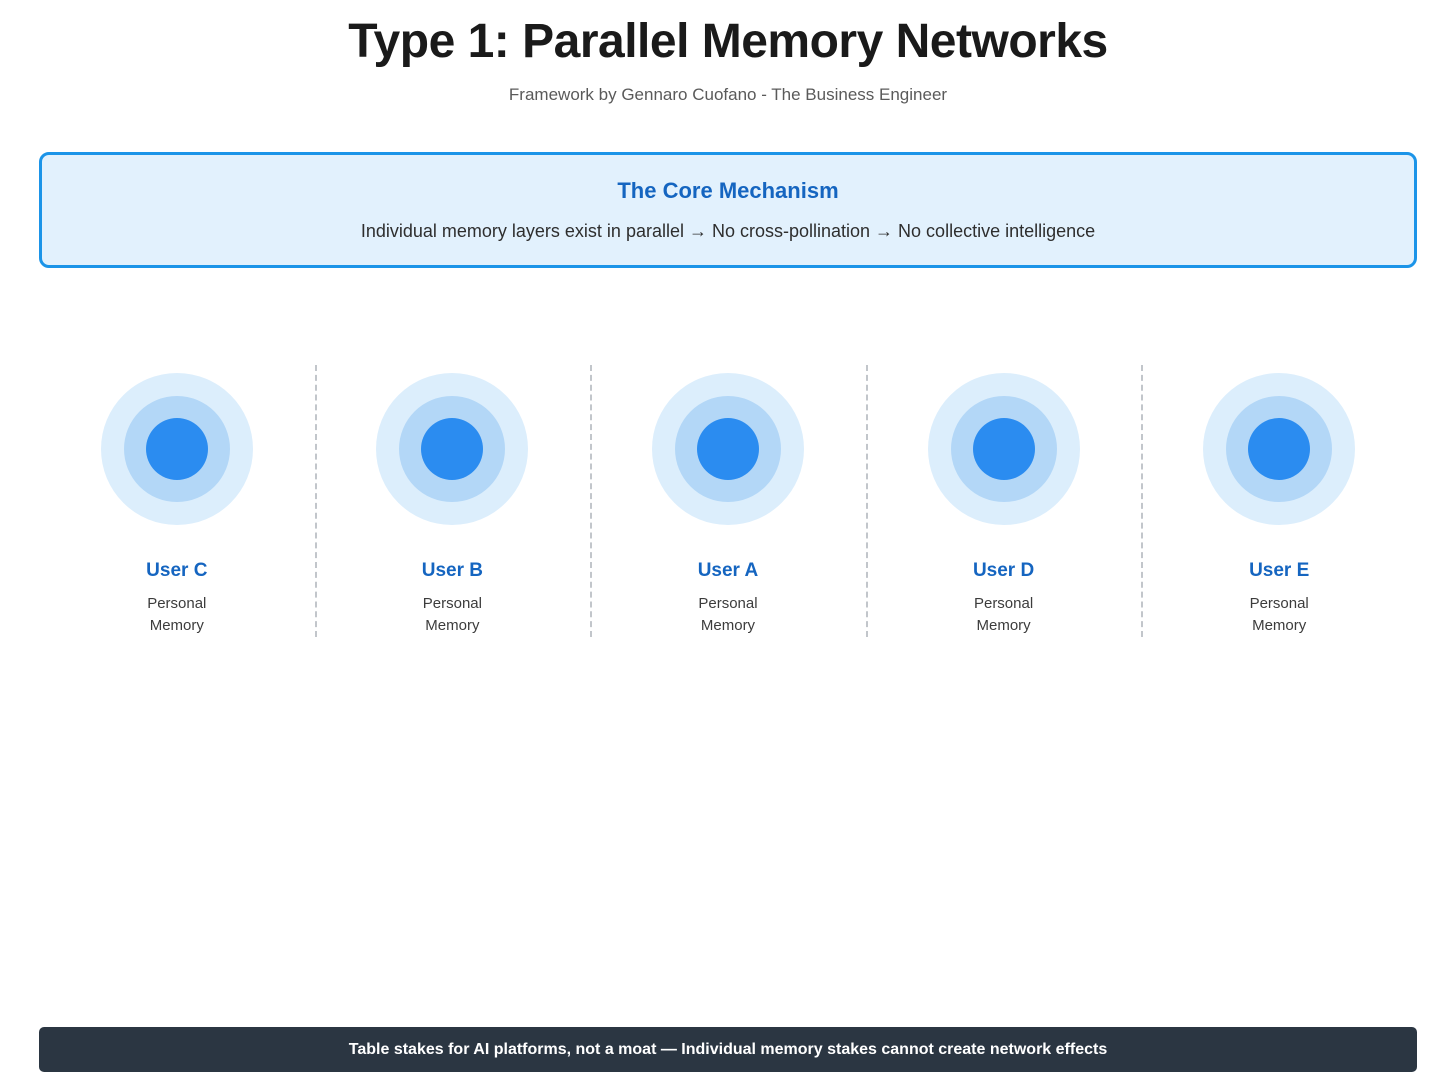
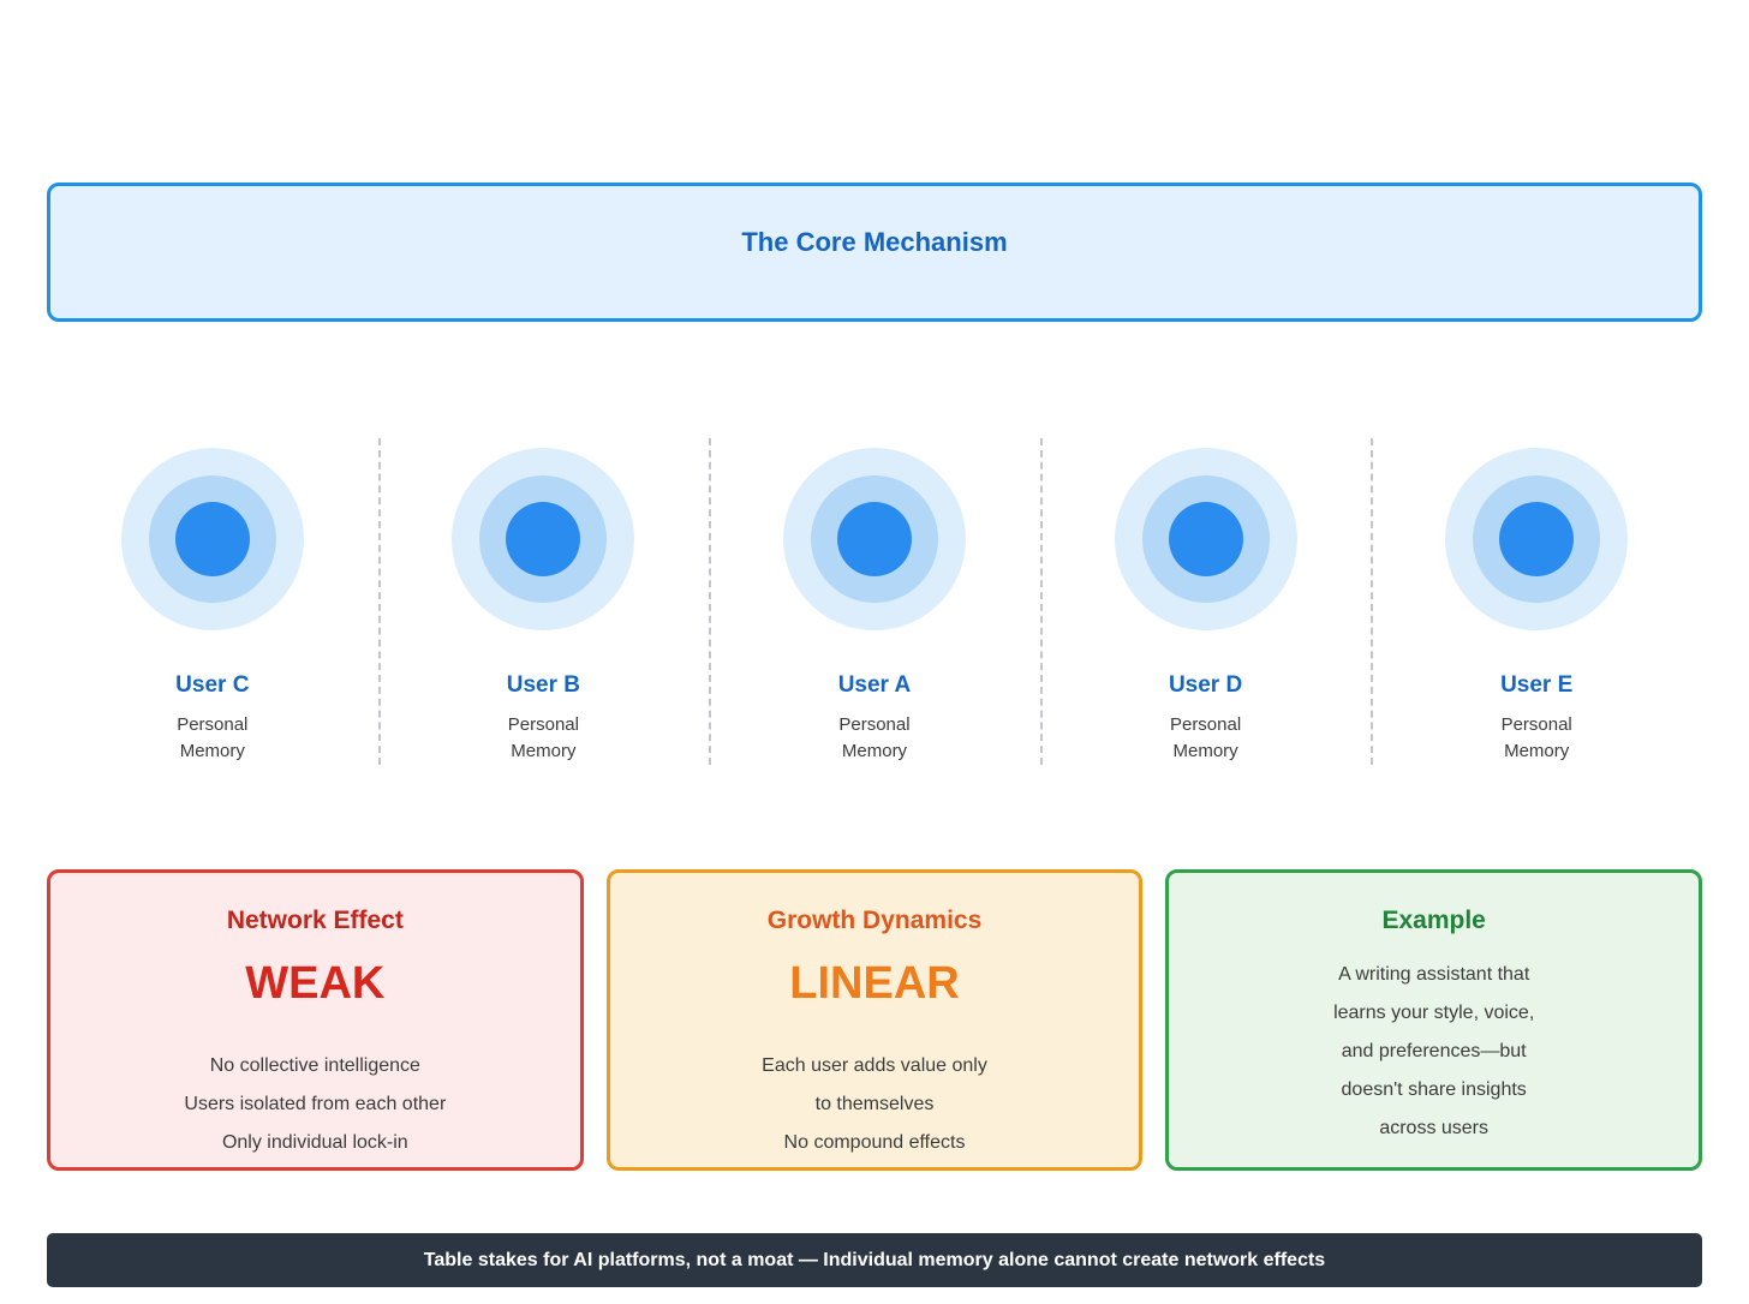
- Type 1: Parallel Memory Networks
- Framework by Gennaro Cuofano - The Business Engineer
  The Core Mechanism
- Individual memory layers exist in parallel → No cross-pollination → No collective intelligence
  User C
  Personal
  Memory
  User B
  Personal
  Memory
  User A
  Personal
  Memory
  User D
  Personal
  Memory
  User E
  Personal
  Memory
+ Network Effect
+ WEAK
+ No collective intelligence
+ Users isolated from each other
+ Only individual lock-in
+ Growth Dynamics
+ LINEAR
+ Each user adds value only
+ to themselves
+ No compound effects
+ Example
+ A writing assistant that
+ learns your style, voice,
+ and preferences—but
+ doesn't share insights
+ across users
- Table stakes for AI platforms, not a moat — Individual memory stakes cannot create network effects
+ Table stakes for AI platforms, not a moat — Individual memory alone cannot create network effects
